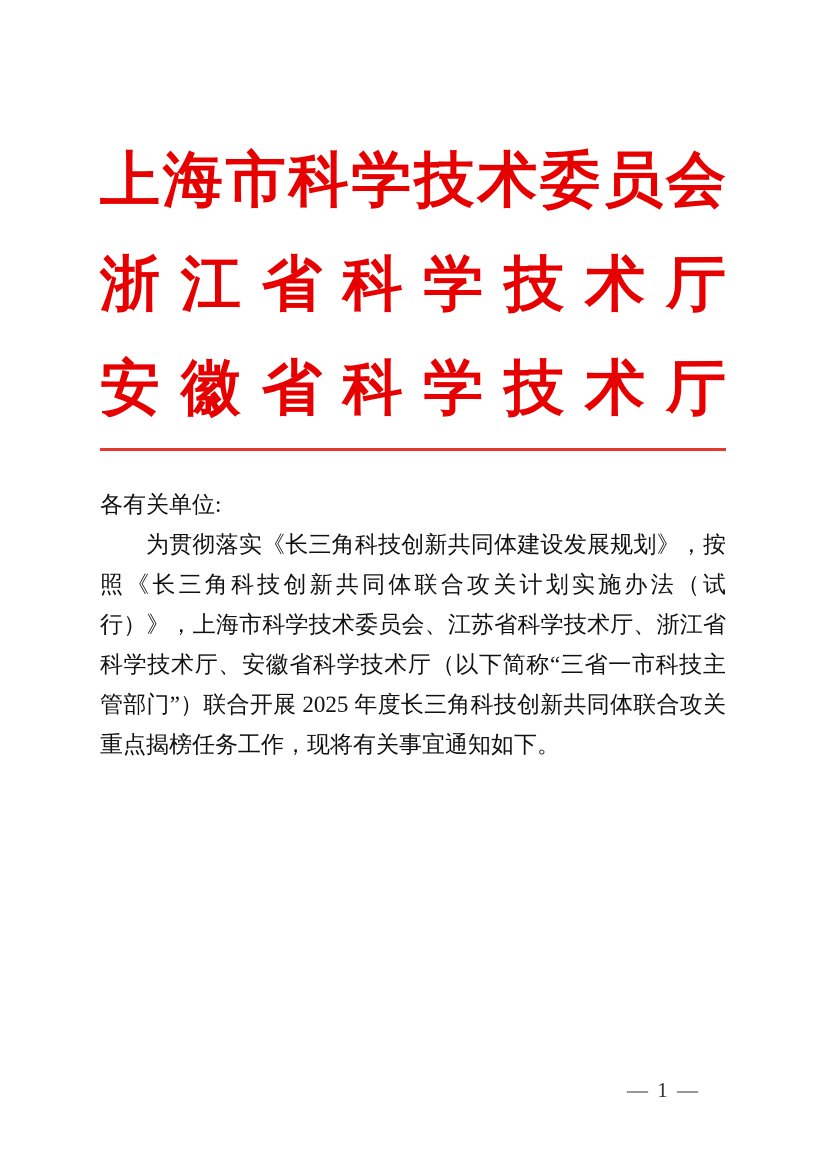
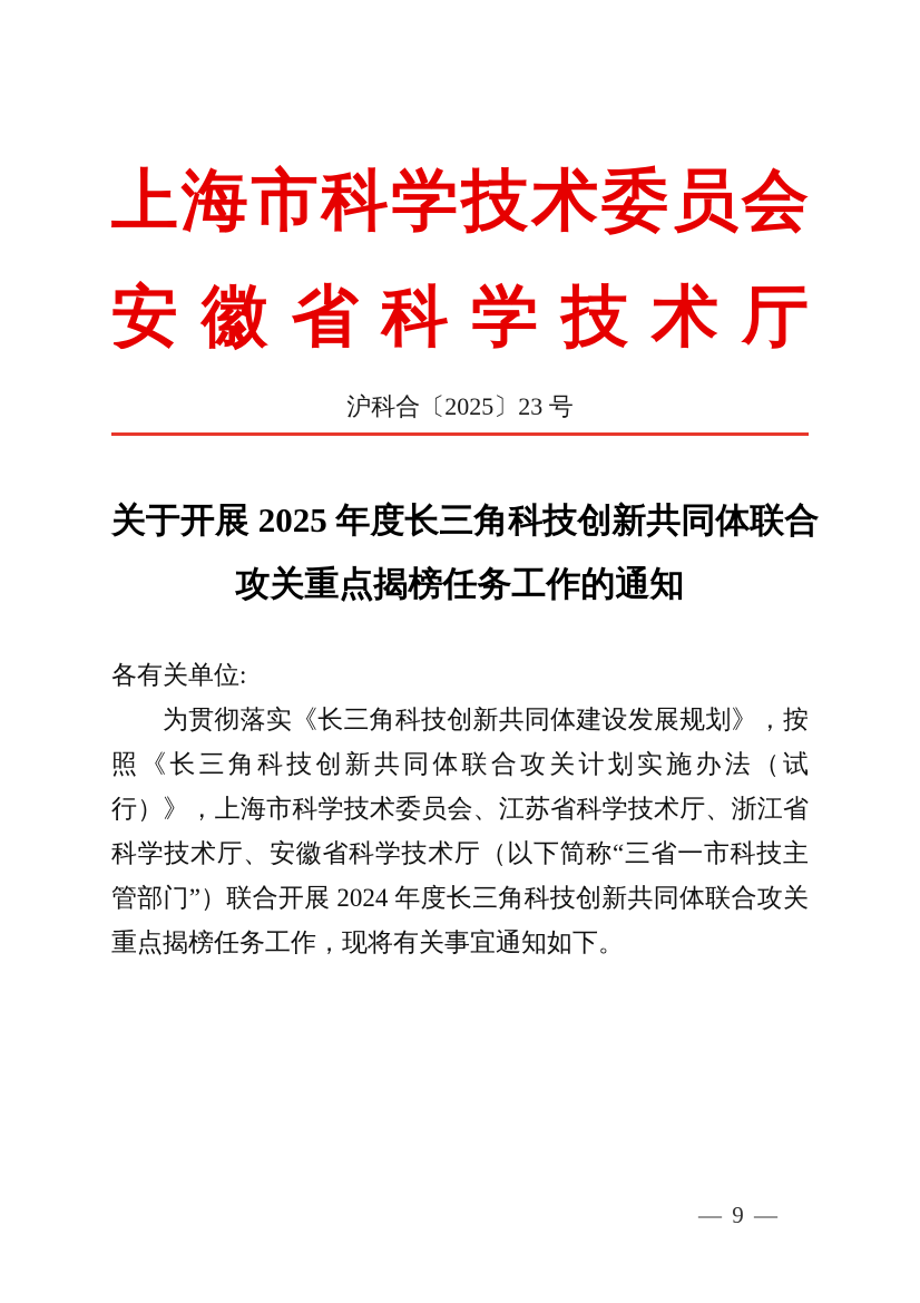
  上海市科学技术委员会
- 浙江省科学技术厅
  安徽省科学技术厅
+ 沪科合〔2025〕23 号
+ 关于开展 2025 年度长三角科技创新共同体联合
+ 攻关重点揭榜任务工作的通知
  各有关单位:
- 为贯彻落实《长三角科技创新共同体建设发展规划》，按照《长三角科技创新共同体联合攻关计划实施办法（试行）》，上海市科学技术委员会、江苏省科学技术厅、浙江省科学技术厅、安徽省科学技术厅（以下简称“三省一市科技主管部门”）联合开展 2025 年度长三角科技创新共同体联合攻关重点揭榜任务工作，现将有关事宜通知如下。
+ 为贯彻落实《长三角科技创新共同体建设发展规划》，按照《长三角科技创新共同体联合攻关计划实施办法（试行）》，上海市科学技术委员会、江苏省科学技术厅、浙江省科学技术厅、安徽省科学技术厅（以下简称“三省一市科技主管部门”）联合开展 2024 年度长三角科技创新共同体联合攻关重点揭榜任务工作，现将有关事宜通知如下。
- — 1 —
+ — 9 —
